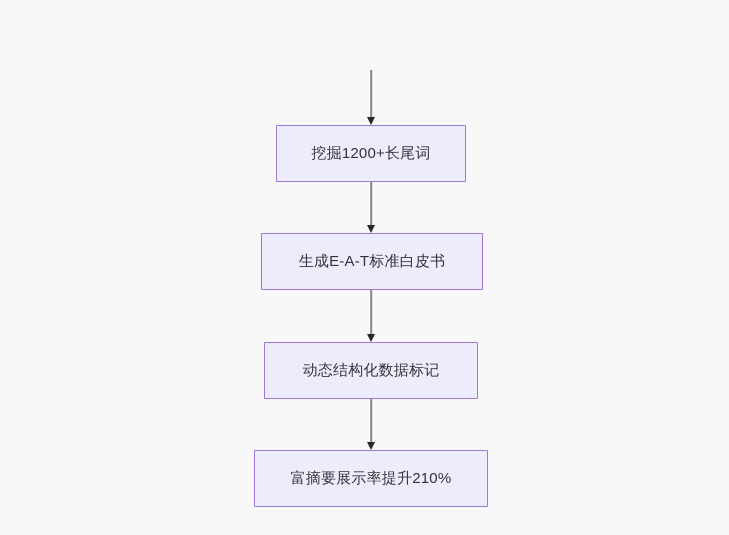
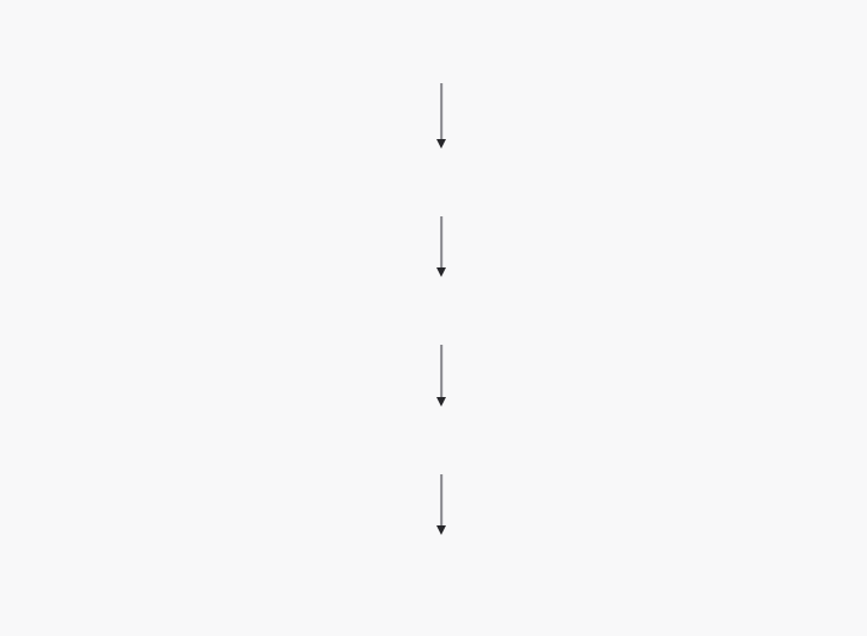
- 挖掘1200+长尾词
- 生成E-A-T标准白皮书
- 动态结构化数据标记
- 富摘要展示率提升210%
